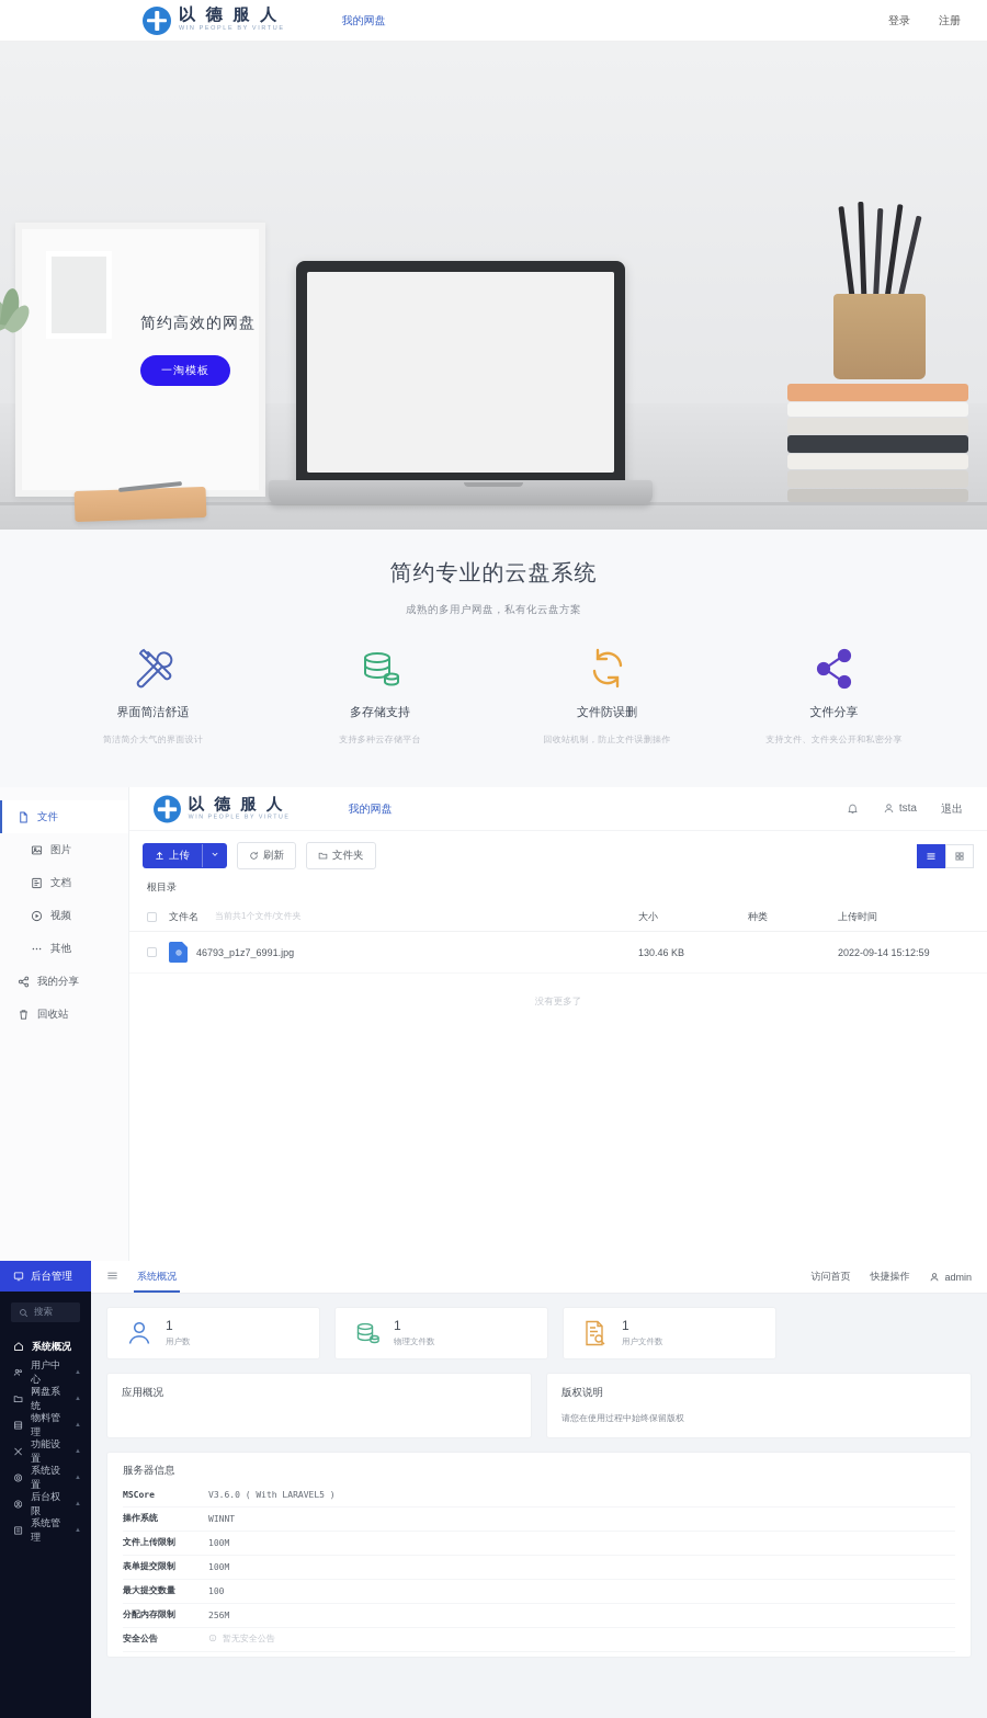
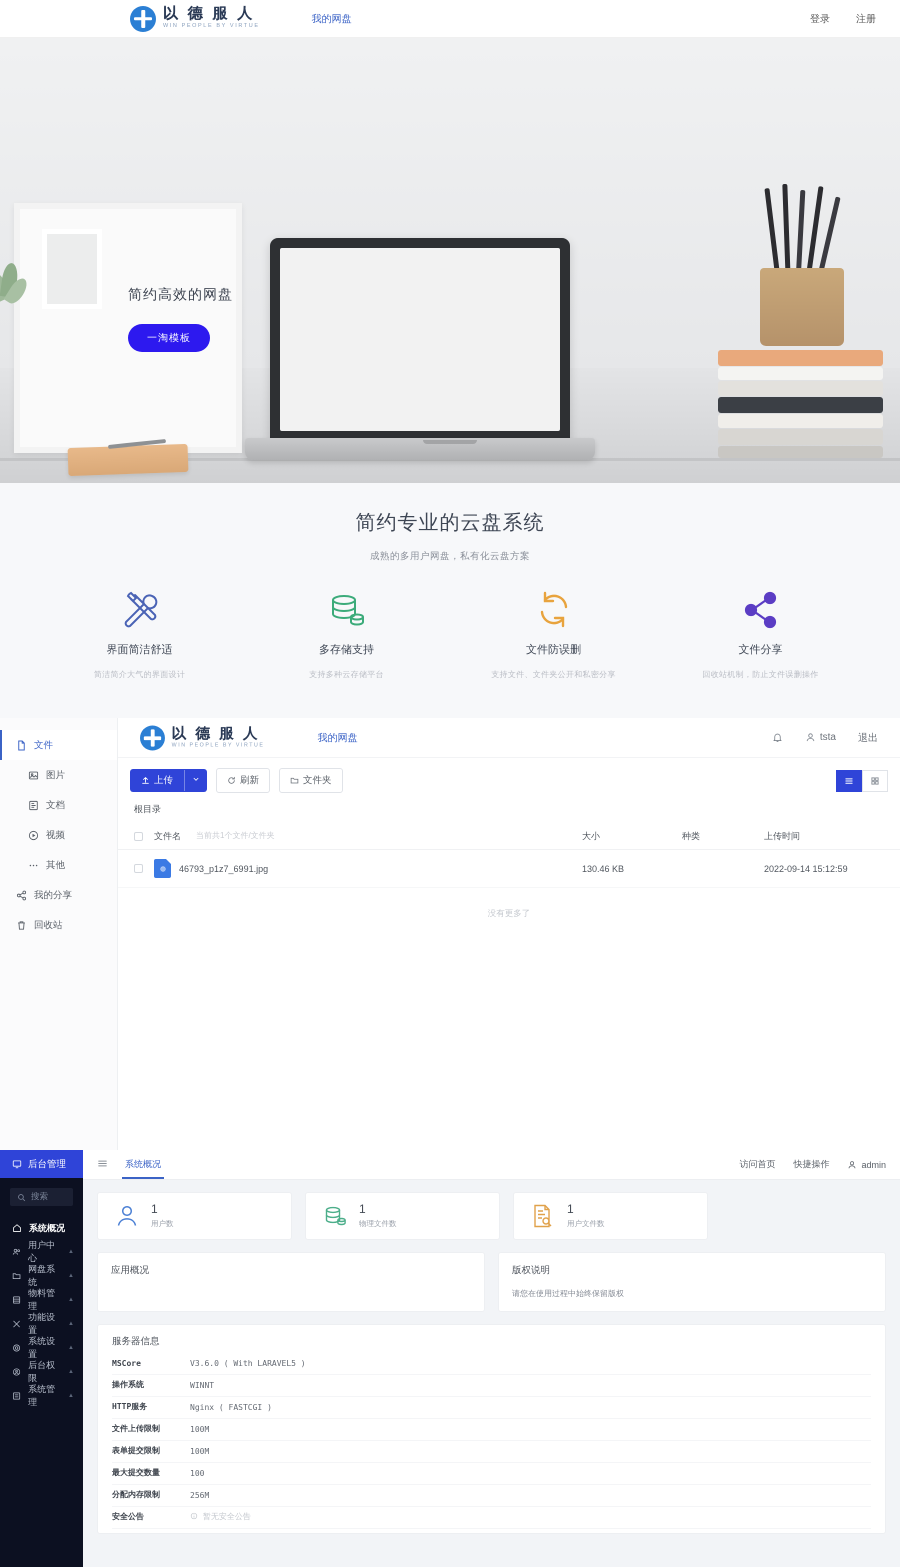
  以 德 服 人
  我的网盘
  登录
  注册
  简约高效的网盘
  一淘模板
  简约专业的云盘系统
  成熟的多用户网盘，私有化云盘方案
  界面简洁舒适
  简洁简介大气的界面设计
  多存储支持
  支持多种云存储平台
  文件防误删
- 回收站机制，防止文件误删操作
+ 支持文件、文件夹公开和私密分享
  文件分享
- 支持文件、文件夹公开和私密分享
+ 回收站机制，防止文件误删操作
  文件
  图片
  文档
  视频
  其他
  我的分享
  回收站
  以 德 服 人
  我的网盘
  tsta
  退出
  上传
  刷新
  文件夹
  根目录
  文件名
  当前共1个文件/文件夹
  大小
  种类
  上传时间
  46793_p1z7_6991.jpg
  130.46 KB
  2022-09-14 15:12:59
  没有更多了
  后台管理
  搜索
  系统概况
  用户中心
  网盘系统
  物料管理
  功能设置
  系统设置
  后台权限
  系统管理
  系统概况
  访问首页
  快捷操作
  admin
  1
  用户数
  1
  物理文件数
  1
  用户文件数
  应用概况
  版权说明
  请您在使用过程中始终保留版权
  服务器信息
  MSCore
  V3.6.0 ( With LARAVEL5 )
  操作系统
  WINNT
+ HTTP服务
+ Nginx ( FASTCGI )
  文件上传限制
  100M
  表单提交限制
  100M
  最大提交数量
  100
  分配内存限制
  256M
  安全公告
  暂无安全公告
